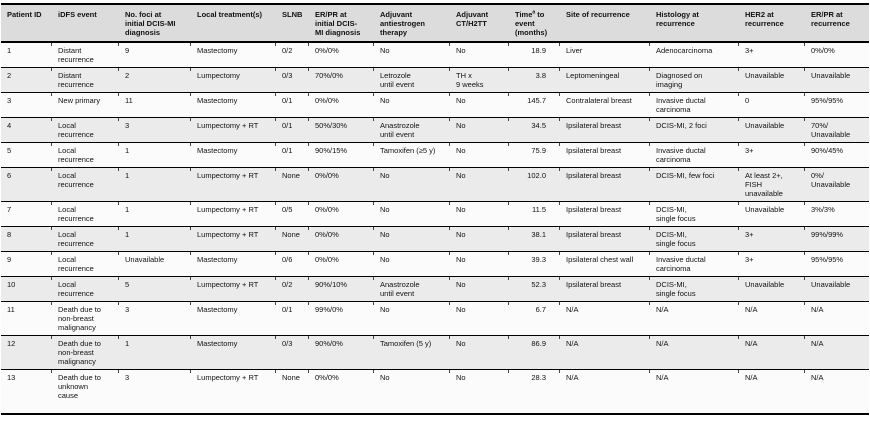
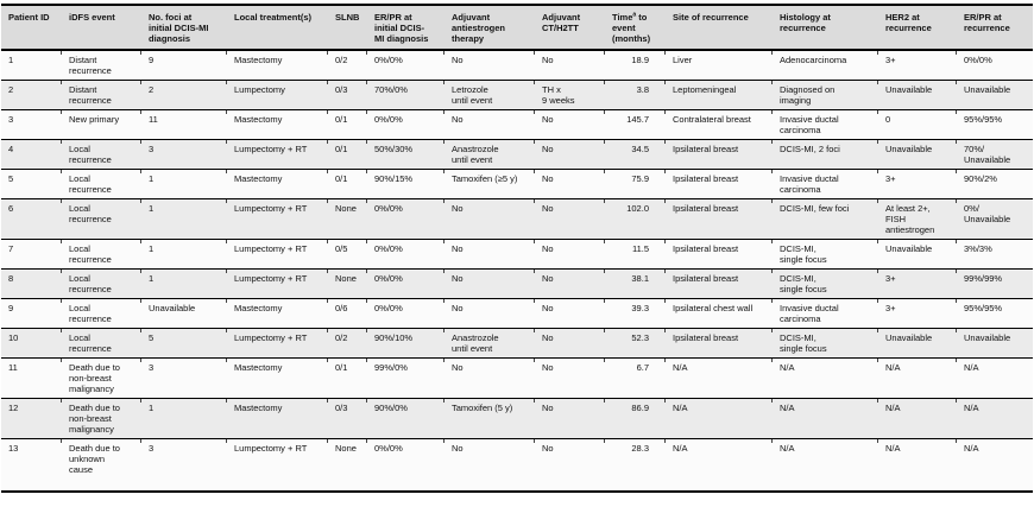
  Patient ID	iDFS event	No. foci at initial DCIS-MI diagnosis	Local treatment(s)	SLNB	ER/PR at initial DCIS- MI diagnosis	Adjuvant antiestrogen therapy	Adjuvant CT/H2TT	Time to event (months)	Site of recurrence	Histology at recurrence	HER2 at recurrence	ER/PR at recurrence
  1	Distant recurrence	9	Mastectomy	0/2	0%/0%	No	No	18.9	Liver	Adenocarcinoma	3+	0%/0%
  2	Distant recurrence	2	Lumpectomy	0/3	70%/0%	Letrozole until event	TH x 9 weeks	3.8	Leptomeningeal	Diagnosed on imaging	Unavailable	Unavailable
  3	New primary	11	Mastectomy	0/1	0%/0%	No	No	145.7	Contralateral breast	Invasive ductal carcinoma	0	95%/95%
  4	Local recurrence	3	Lumpectomy + RT	0/1	50%/30%	Anastrozole until event	No	34.5	Ipsilateral breast	DCIS-MI, 2 foci	Unavailable	70%/ Unavailable
- 5	Local recurrence	1	Mastectomy	0/1	90%/15%	Tamoxifen (≥5 y)	No	75.9	Ipsilateral breast	Invasive ductal carcinoma	3+	90%/45%
+ 5	Local recurrence	1	Mastectomy	0/1	90%/15%	Tamoxifen (≥5 y)	No	75.9	Ipsilateral breast	Invasive ductal carcinoma	3+	90%/2%
- 6	Local recurrence	1	Lumpectomy + RT	None	0%/0%	No	No	102.0	Ipsilateral breast	DCIS-MI, few foci	At least 2+, FISH unavailable	0%/ Unavailable
+ 6	Local recurrence	1	Lumpectomy + RT	None	0%/0%	No	No	102.0	Ipsilateral breast	DCIS-MI, few foci	At least 2+, FISH antiestrogen	0%/ Unavailable
  7	Local recurrence	1	Lumpectomy + RT	0/5	0%/0%	No	No	11.5	Ipsilateral breast	DCIS-MI, single focus	Unavailable	3%/3%
  8	Local recurrence	1	Lumpectomy + RT	None	0%/0%	No	No	38.1	Ipsilateral breast	DCIS-MI, single focus	3+	99%/99%
  9	Local recurrence	Unavailable	Mastectomy	0/6	0%/0%	No	No	39.3	Ipsilateral chest wall	Invasive ductal carcinoma	3+	95%/95%
  10	Local recurrence	5	Lumpectomy + RT	0/2	90%/10%	Anastrozole until event	No	52.3	Ipsilateral breast	DCIS-MI, single focus	Unavailable	Unavailable
  11	Death due to non-breast malignancy	3	Mastectomy	0/1	99%/0%	No	No	6.7	N/A	N/A	N/A	N/A
  12	Death due to non-breast malignancy	1	Mastectomy	0/3	90%/0%	Tamoxifen (5 y)	No	86.9	N/A	N/A	N/A	N/A
  13	Death due to unknown cause	3	Lumpectomy + RT	None	0%/0%	No	No	28.3	N/A	N/A	N/A	N/A
